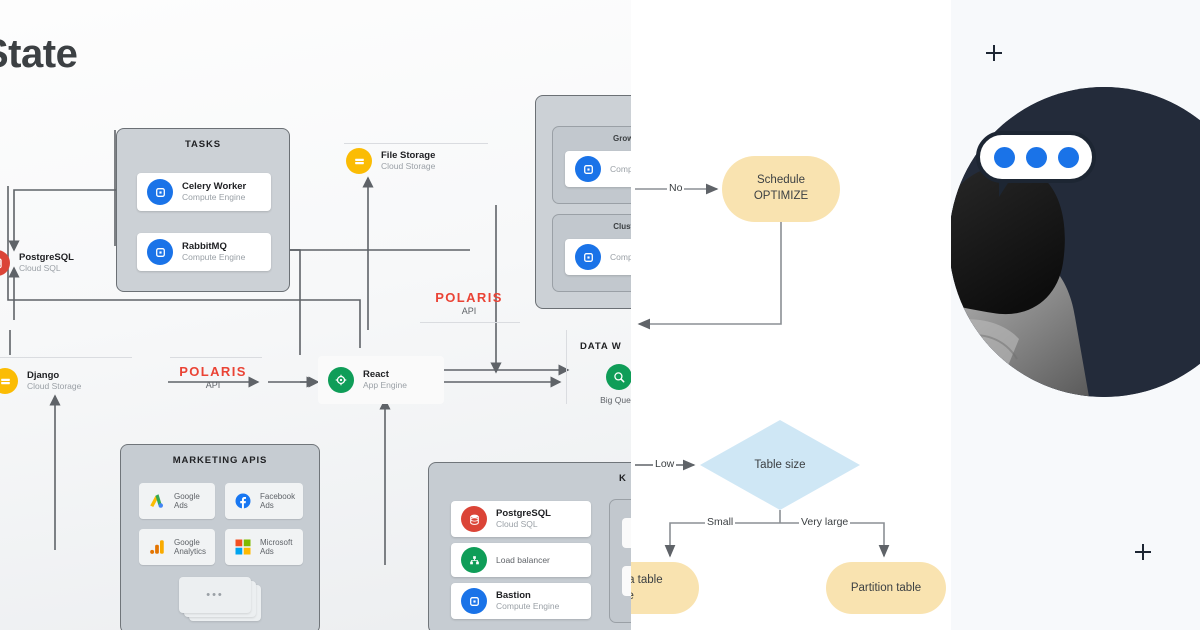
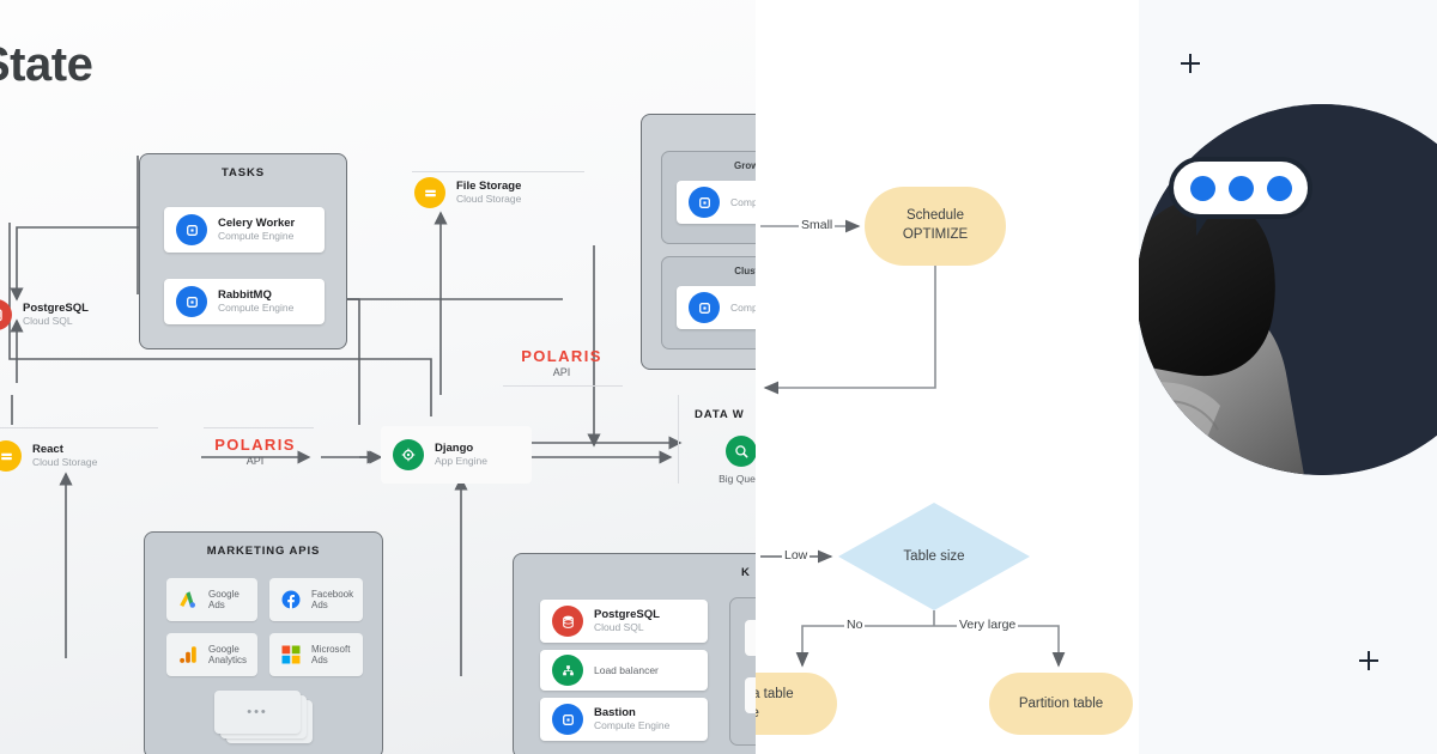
  tate
  PostgreSQL
  Cloud SQL
  TASKS
  Celery Worker
  Compute Engine
  RabbitMQ
  Compute Engine
  File Storage
  Cloud Storage
  Com
  Com
  POLARIS
  API
- Django
+ React
  Cloud Storage
  POLARIS
  API
- React
+ Django
  App Engine
  DATA W
  Big Que
  MARKETING APIS
  Google
  Ads
  Facebook
  Ads
  Google
  Analytics
  Microsoft
  Ads
  •••
  K
  PostgreSQL
  Cloud SQL
  Load balancer
  Bastion
  Compute Engine
  Schedule
  OPTIMIZE
  Table size
  Partition table
- No
+ Small
  Low
- Small
+ No
  Very large
